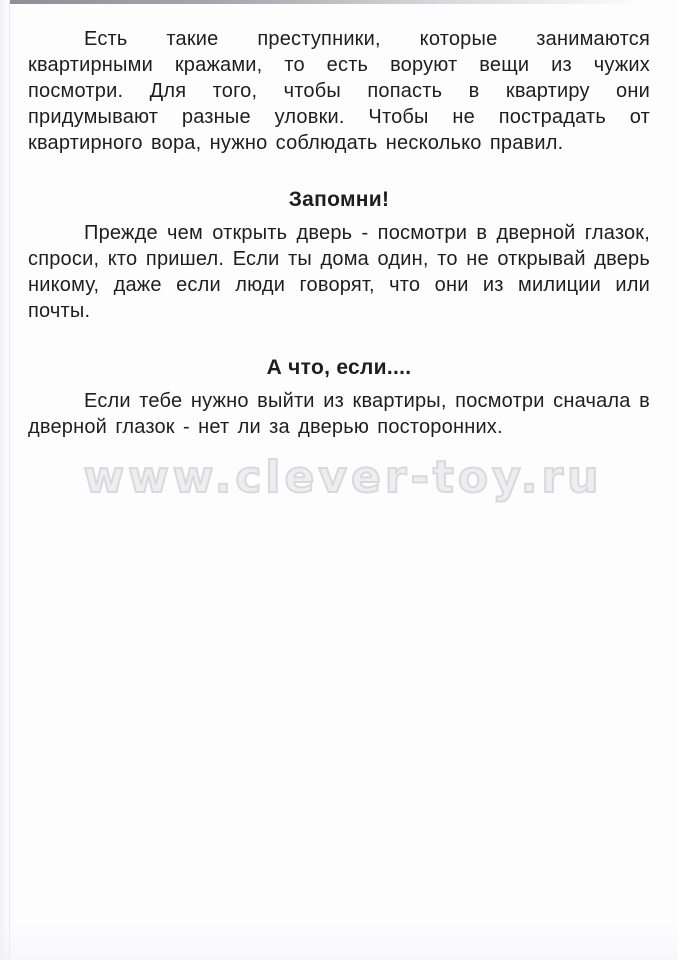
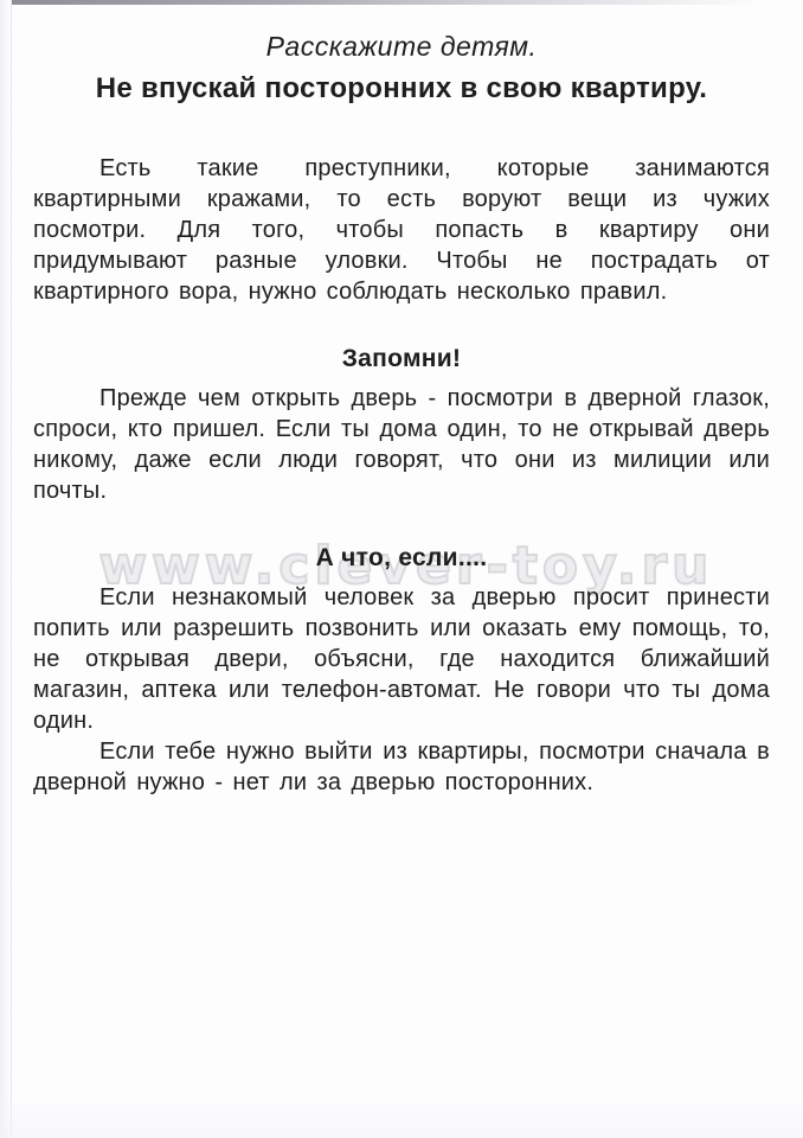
  www.clever-toy.ru
+ Расскажите детям.
+ Не впускай посторонних в свою квартиру.
  Есть такие преступники, которые занимаются квартирными кражами, то есть воруют вещи из чужих посмотри. Для того, чтобы попасть в квартиру они придумывают разные уловки. Чтобы не пострадать от квартирного вора, нужно соблюдать несколько правил.
  Запомни!
  Прежде чем открыть дверь - посмотри в дверной глазок, спроси, кто пришел. Если ты дома один, то не открывай дверь никому, даже если люди говорят, что они из милиции или почты.
  А что, если....
+ Если незнакомый человек за дверью просит принести попить или разрешить позвонить или оказать ему помощь, то, не открывая двери, объясни, где находится ближайший магазин, аптека или телефон-автомат. Не говори что ты дома один.
- Если тебе нужно выйти из квартиры, посмотри сначала в дверной глазок - нет ли за дверью посторонних.
+ Если тебе нужно выйти из квартиры, посмотри сначала в дверной нужно - нет ли за дверью посторонних.
